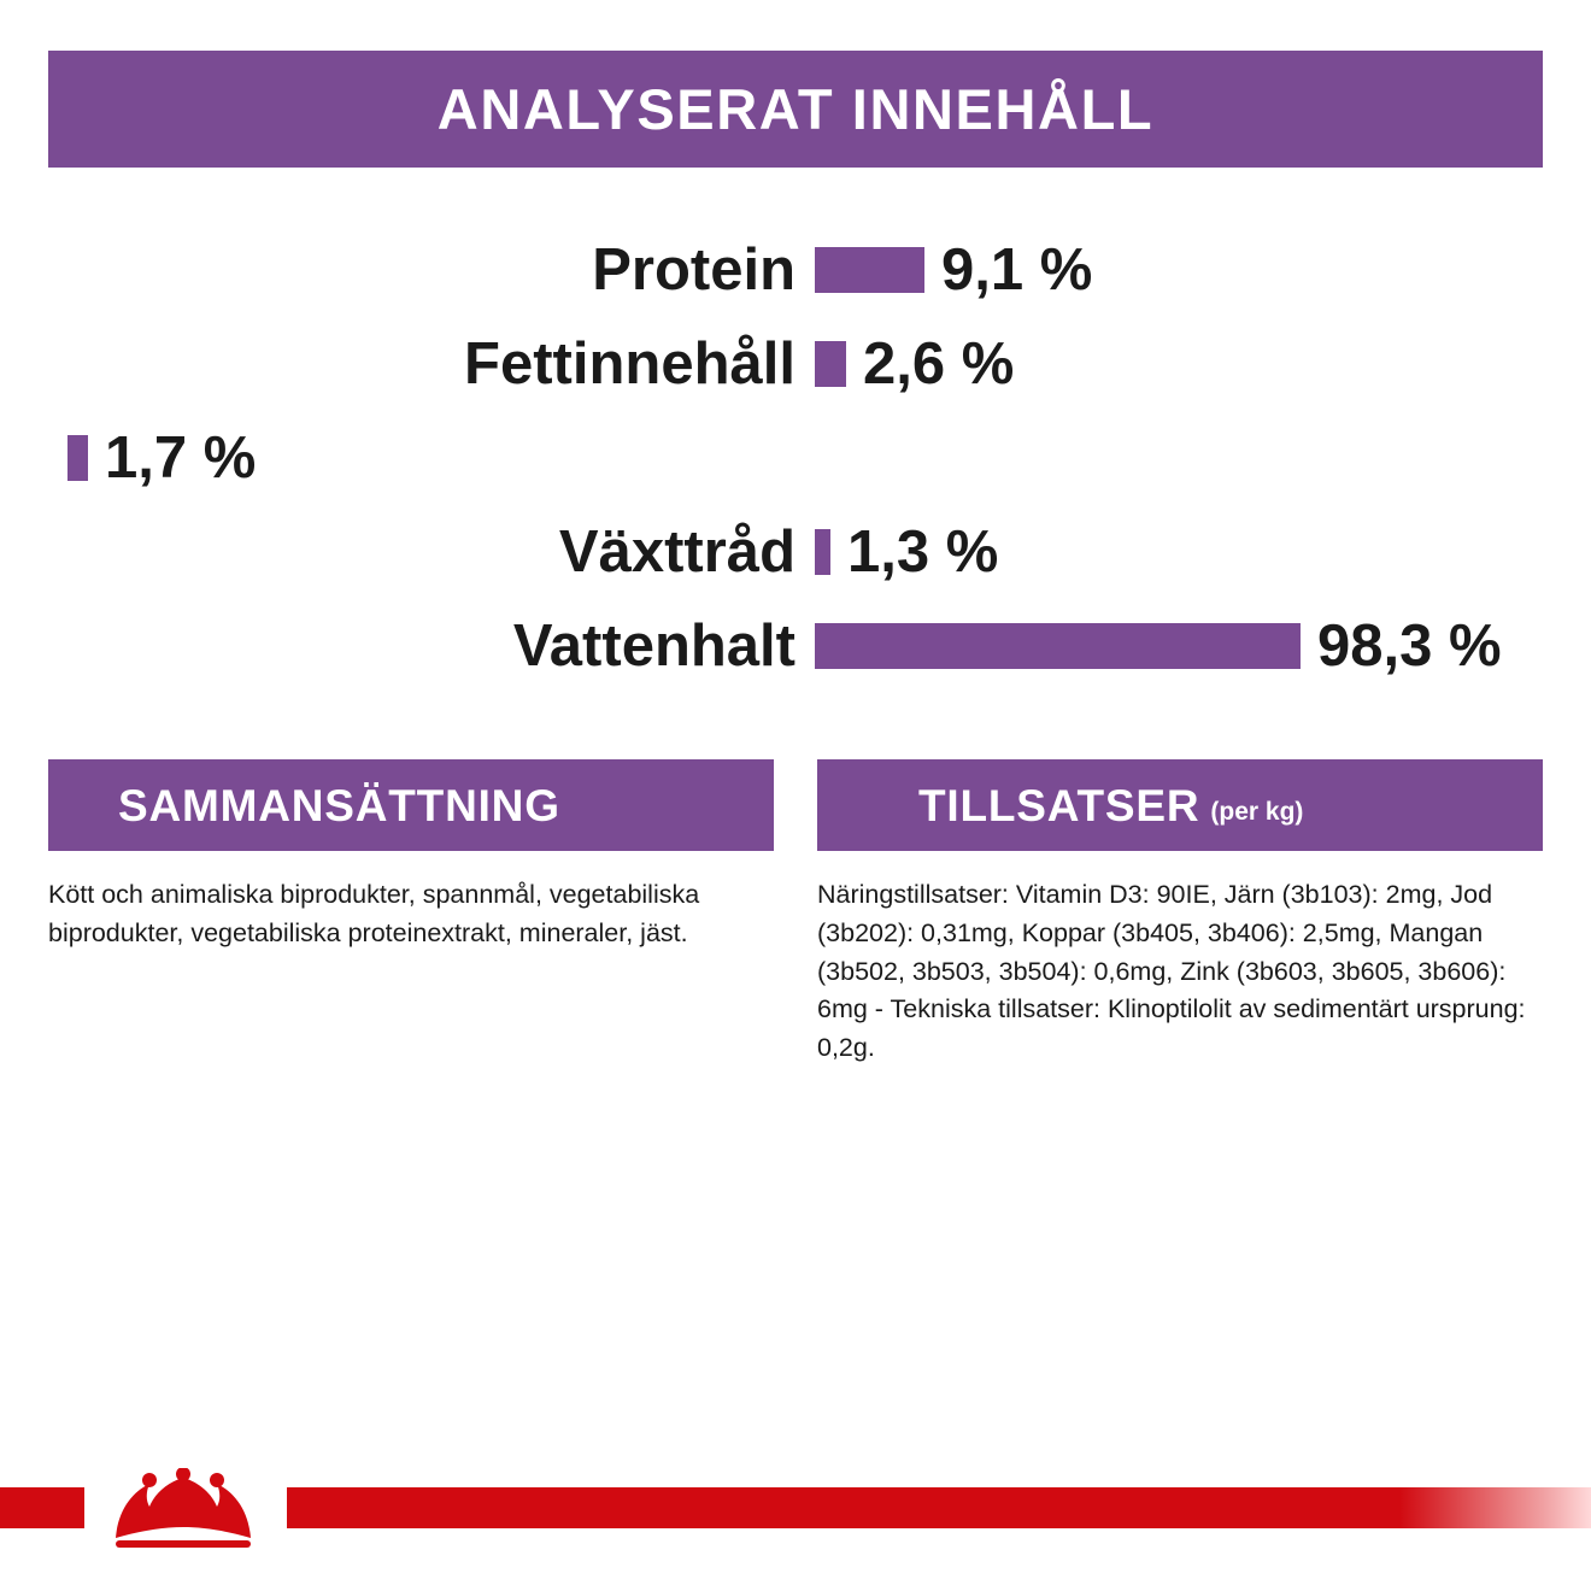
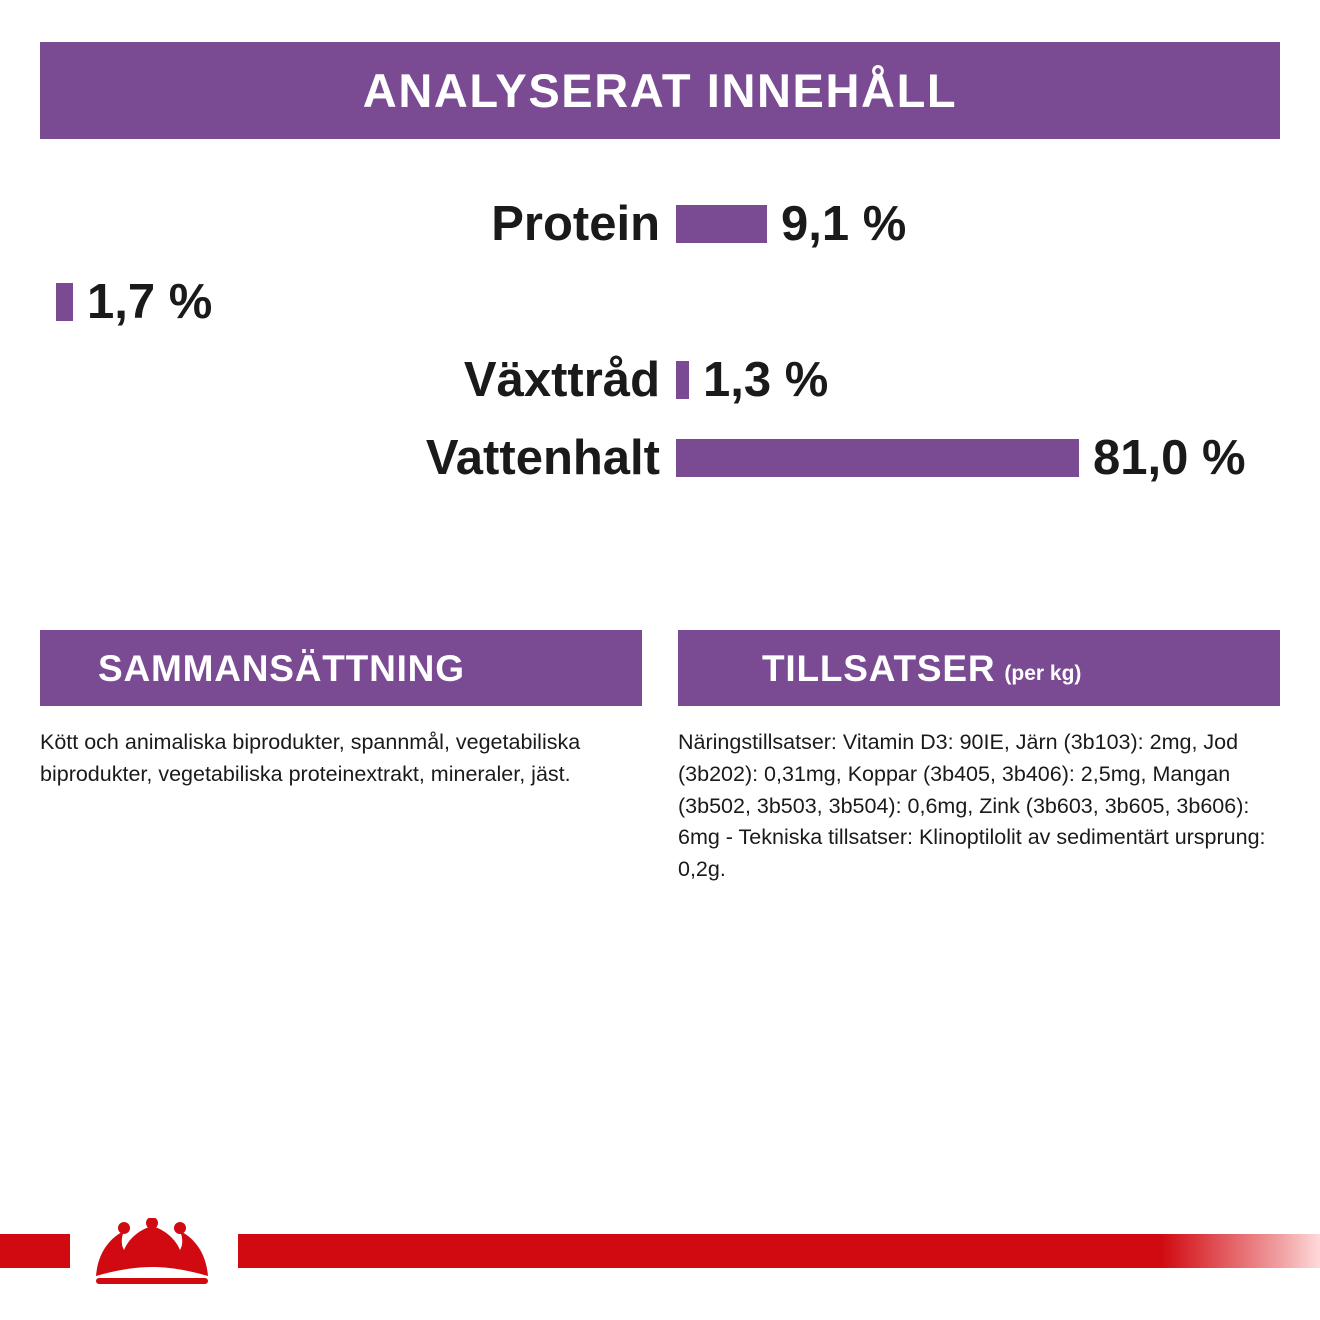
  ANALYSERAT INNEHÅLL
  Protein
  9,1 %
- Fettinnehåll
- 2,6 %
  1,7 %
  Växttråd
  1,3 %
  Vattenhalt
- 98,3 %
+ 81,0 %
  SAMMANSÄTTNING
  Kött och animaliska biprodukter, spannmål, vegetabiliska biprodukter, vegetabiliska proteinextrakt, mineraler, jäst.
  TILLSATSER
  (per kg)
  Näringstillsatser: Vitamin D3: 90IE, Järn (3b103): 2mg, Jod (3b202): 0,31mg, Koppar (3b405, 3b406): 2,5mg, Mangan (3b502, 3b503, 3b504): 0,6mg, Zink (3b603, 3b605, 3b606): 6mg - Tekniska tillsatser: Klinoptilolit av sedimentärt ursprung: 0,2g.
